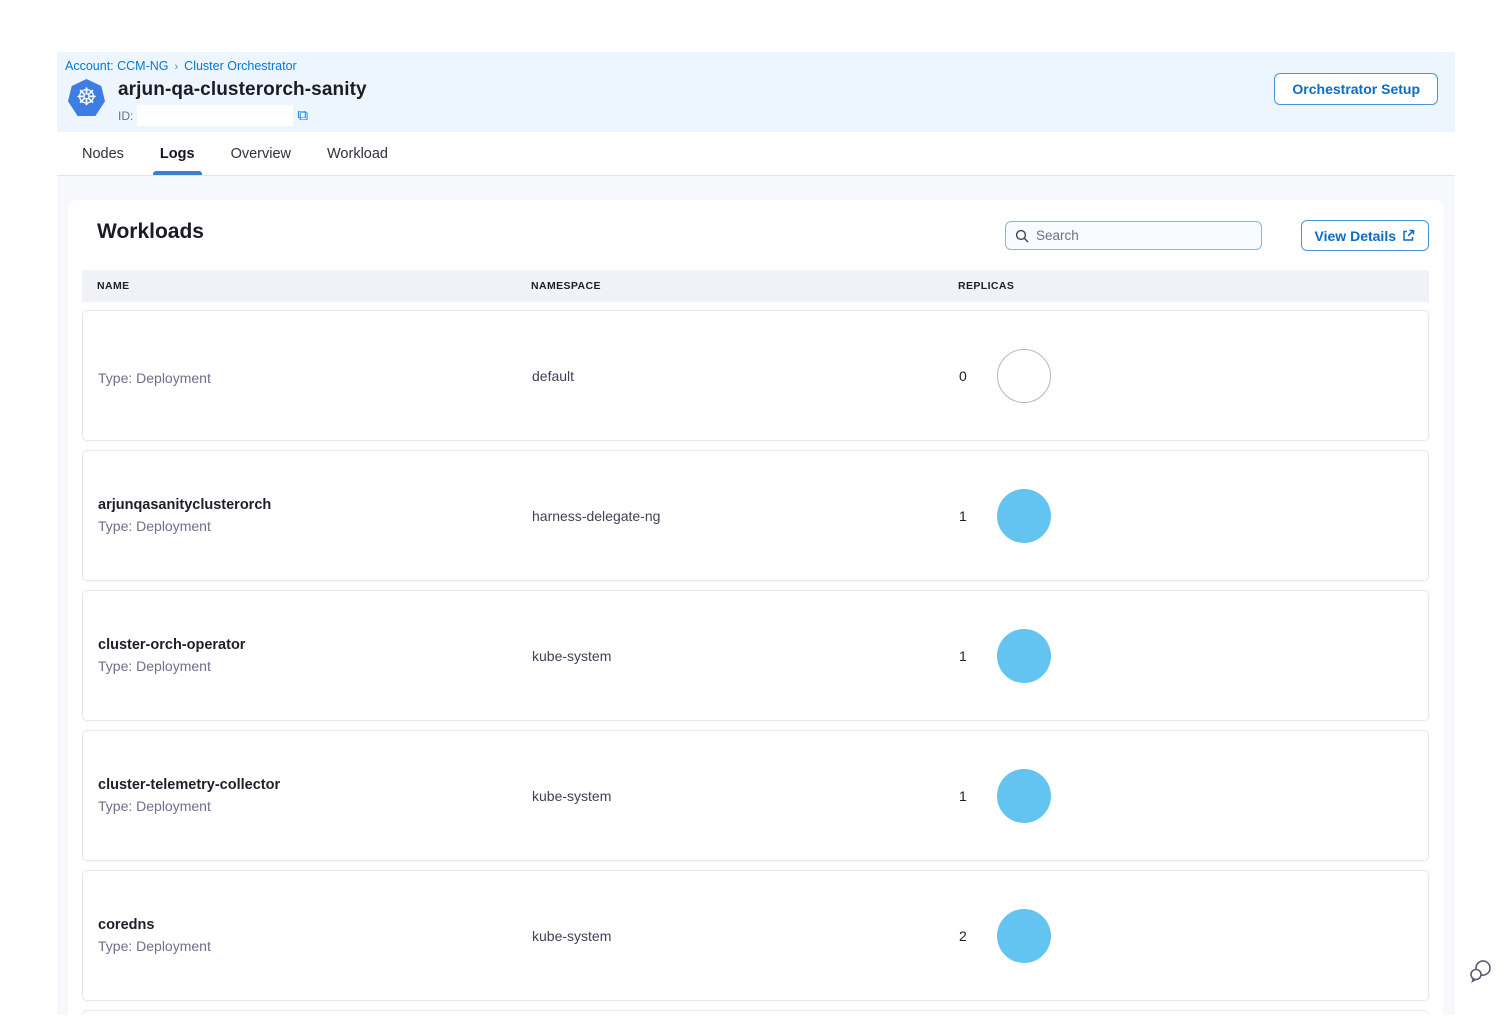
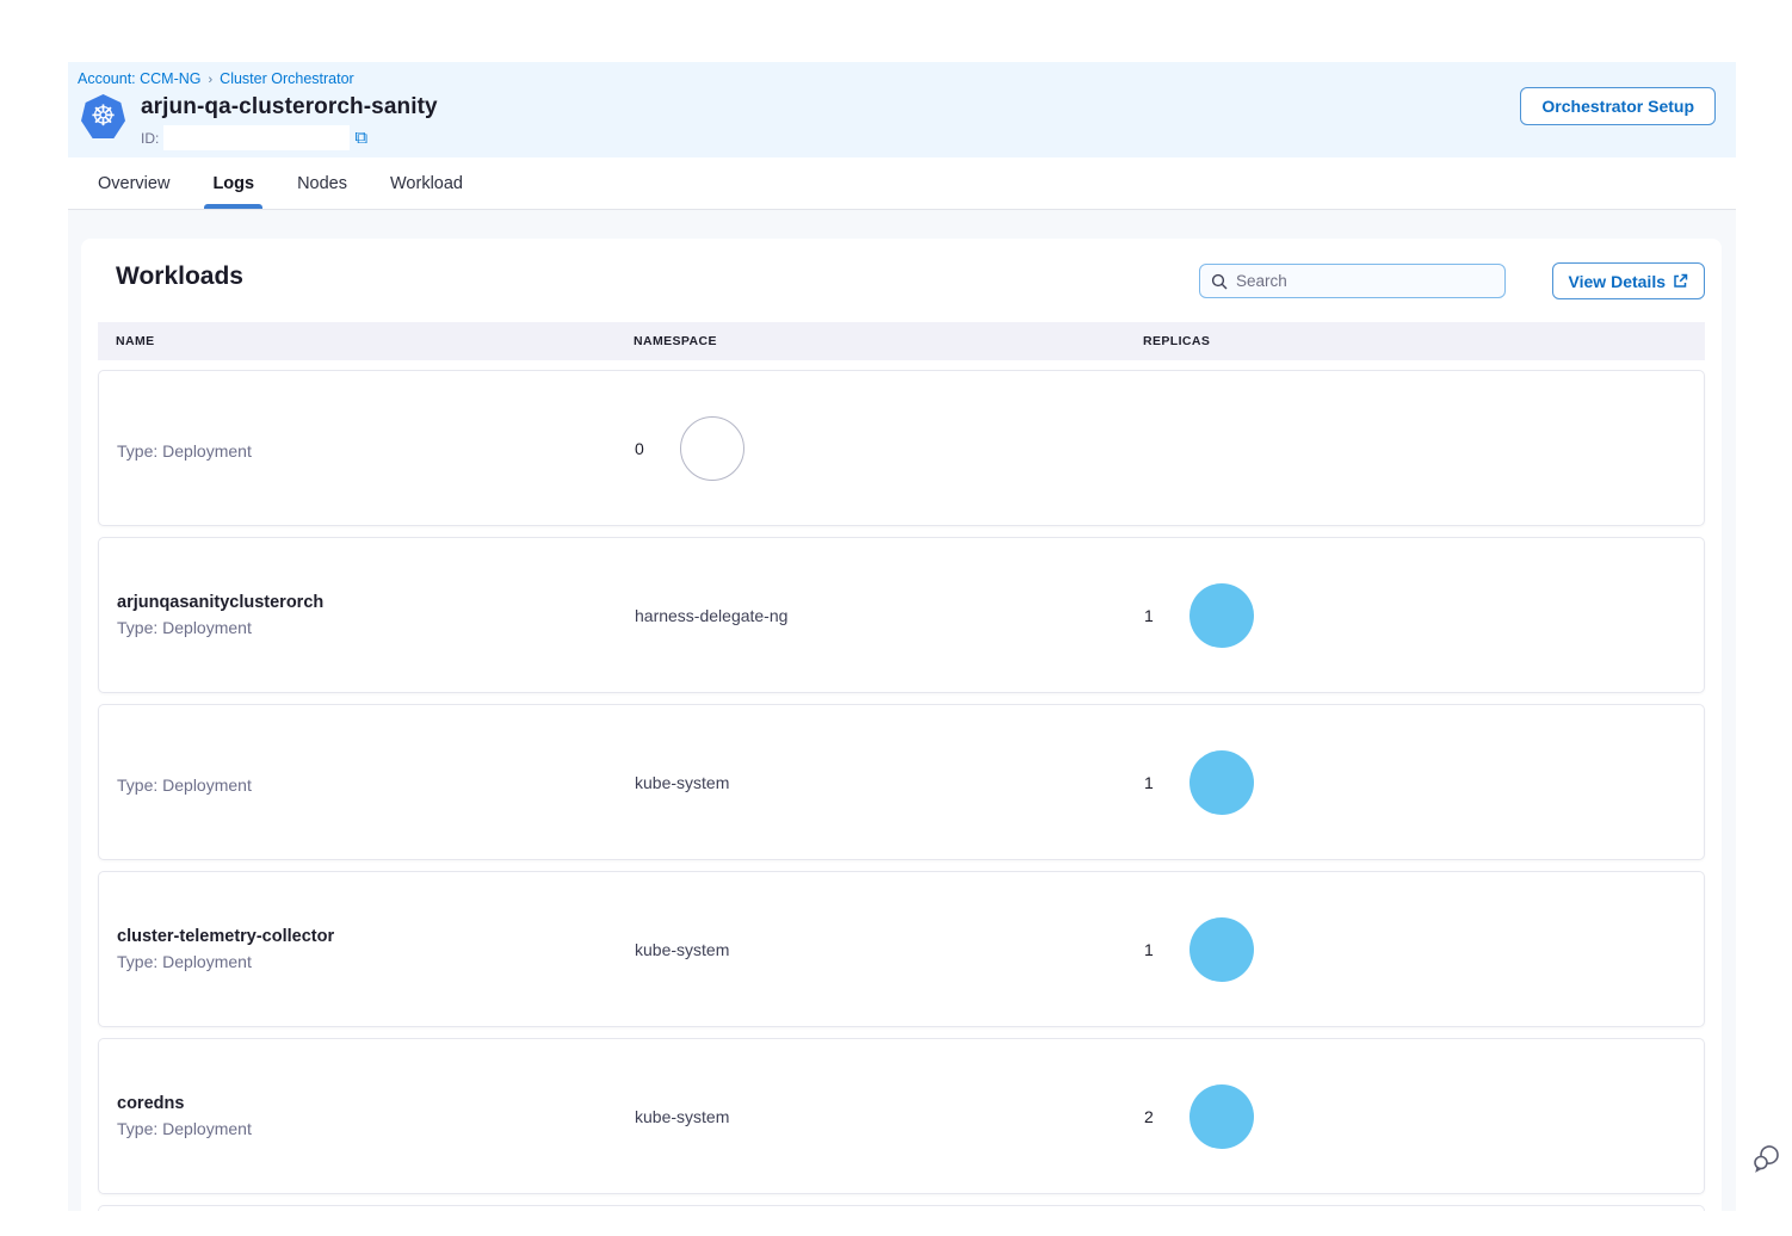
  Account: CCM-NG › Cluster Orchestrator
  ☸
  arjun-qa-clusterorch-sanity
  ID:
  ⧉
  Orchestrator Setup
- Nodes
+ Overview
  Logs
- Overview
+ Nodes
  Workload
  Workloads
  Search
  View Details
  NAME
  NAMESPACE
  REPLICAS
  Type: Deployment
- default
  0
  arjunqasanityclusterorch
  Type: Deployment
  harness-delegate-ng
  1
- cluster-orch-operator
  Type: Deployment
  kube-system
  1
  cluster-telemetry-collector
  Type: Deployment
  kube-system
  1
  coredns
  Type: Deployment
  kube-system
  2
